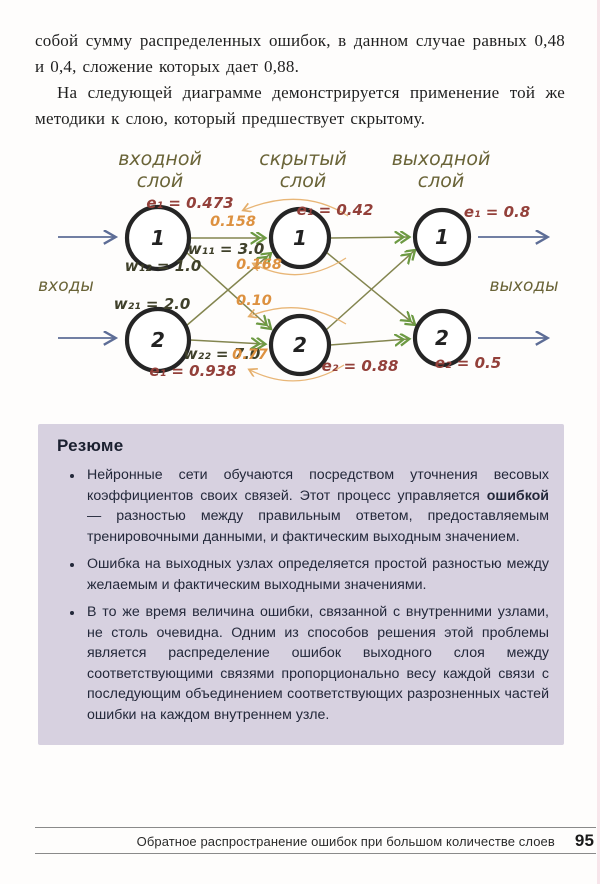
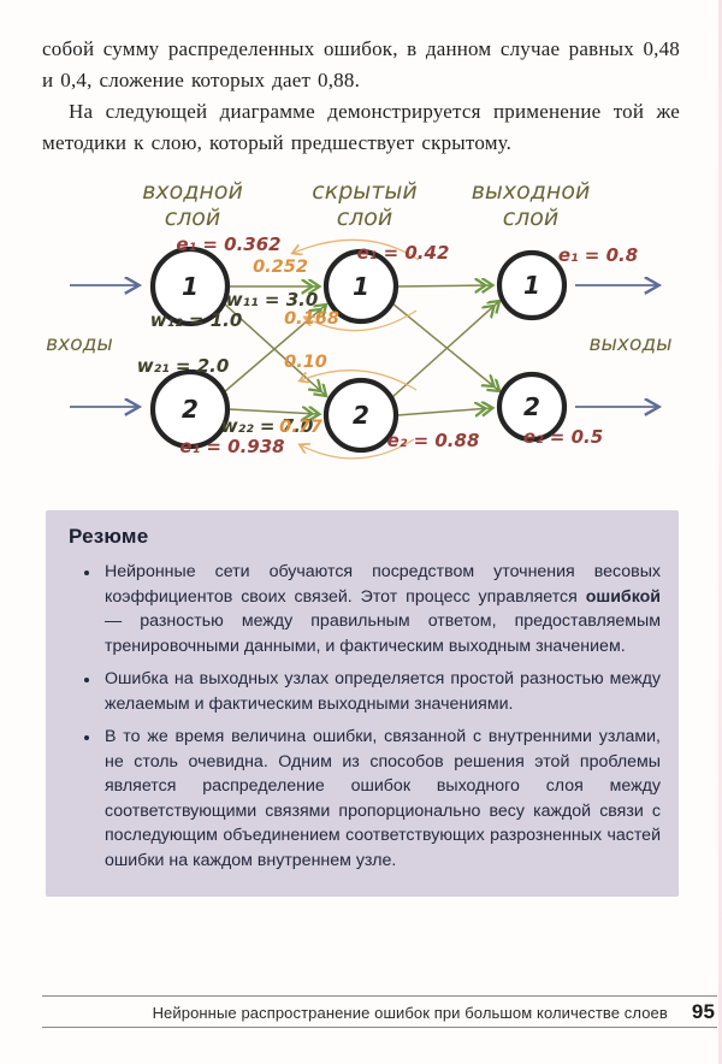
  собой сумму распределенных ошибок, в данном случае равных 0,48 и 0,4, сложение которых дает 0,88.
  На следующей диаграмме демонстрируется применение той же методики к слою, который предшествует скрытому.
  входной
  слой
  скрытый
  слой
  выходной
  слой
  входы
  выходы
  1
  2
  1
  2
  1
  2
  w₁₁ = 3.0
  w₁₂ = 1.0
  w₂₁ = 2.0
  w₂₂ = 7.0
- e₁ = 0.473
+ e₁ = 0.362
  e₁ = 0.938
  e₁ = 0.42
  e₂ = 0.88
  e₁ = 0.8
  e₂ = 0.5
- 0.158
+ 0.252
  0.168
  0.10
  0.77
  Резюме
  Нейронные сети обучаются посредством уточнения весовых коэффициентов своих связей. Этот процесс управляется ошибкой — разностью между правильным ответом, предоставляемым тренировочными данными, и фактическим выходным значением.
  Ошибка на выходных узлах определяется простой разностью между желаемым и фактическим выходными значениями.
  В то же время величина ошибки, связанной с внутренними узлами, не столь очевидна. Одним из способов решения этой проблемы является распределение ошибок выходного слоя между соответствующими связями пропорционально весу каждой связи с последующим объединением соответствующих разрозненных частей ошибки на каждом внутреннем узле.
- Обратное распространение ошибок при большом количестве слоев 95
+ Нейронные распространение ошибок при большом количестве слоев 95
